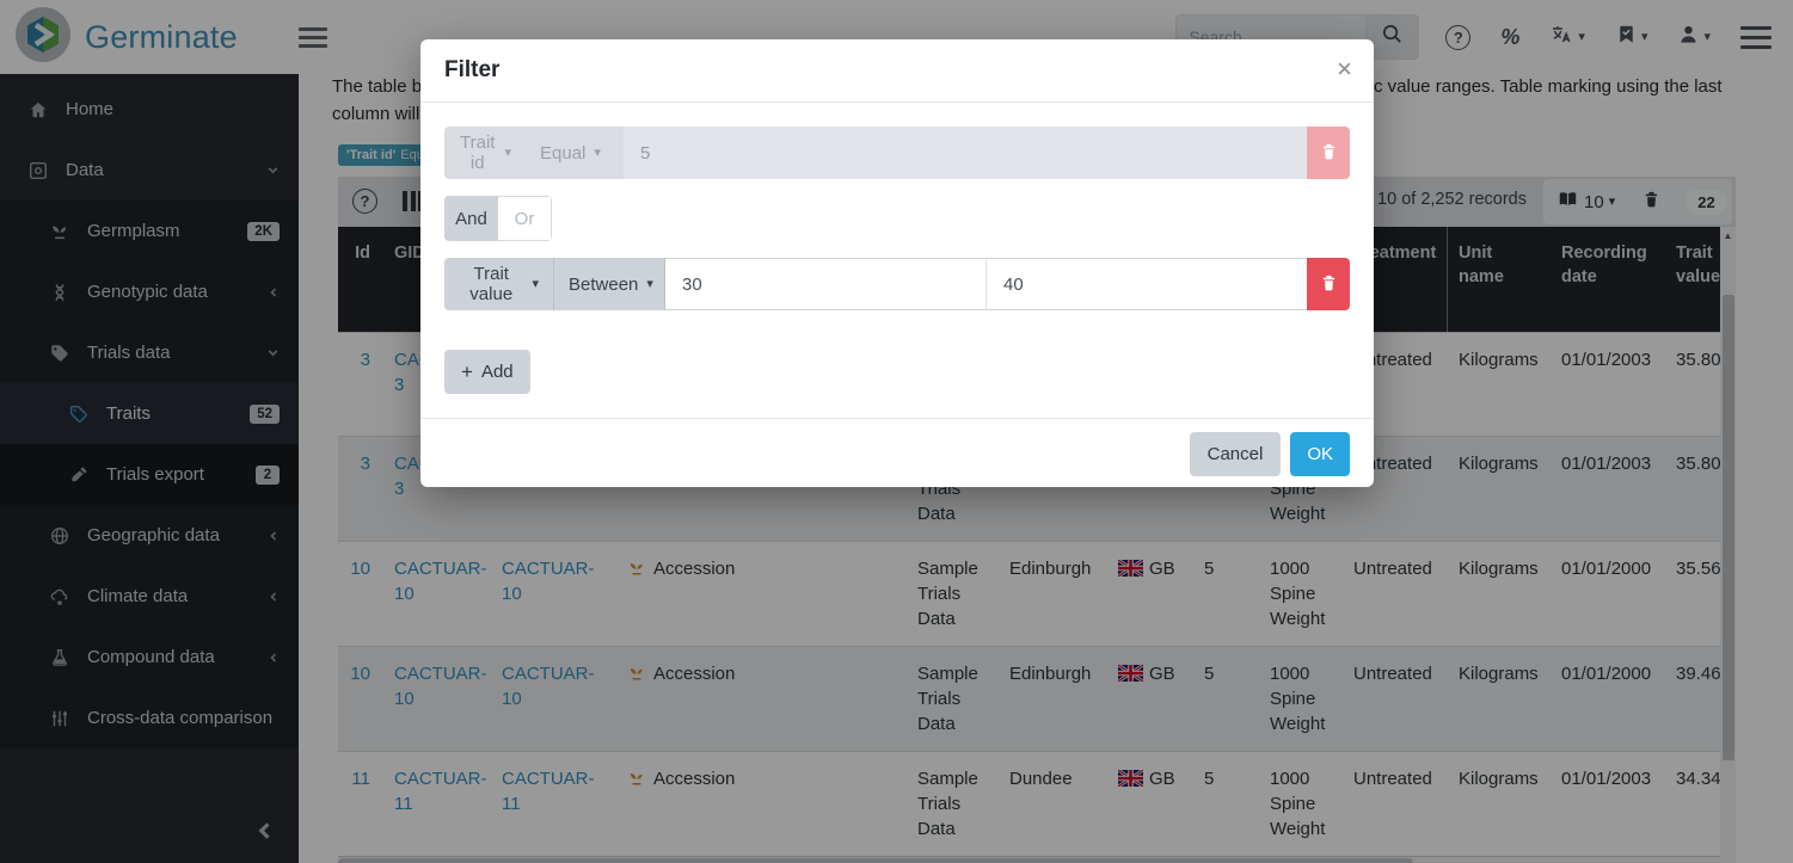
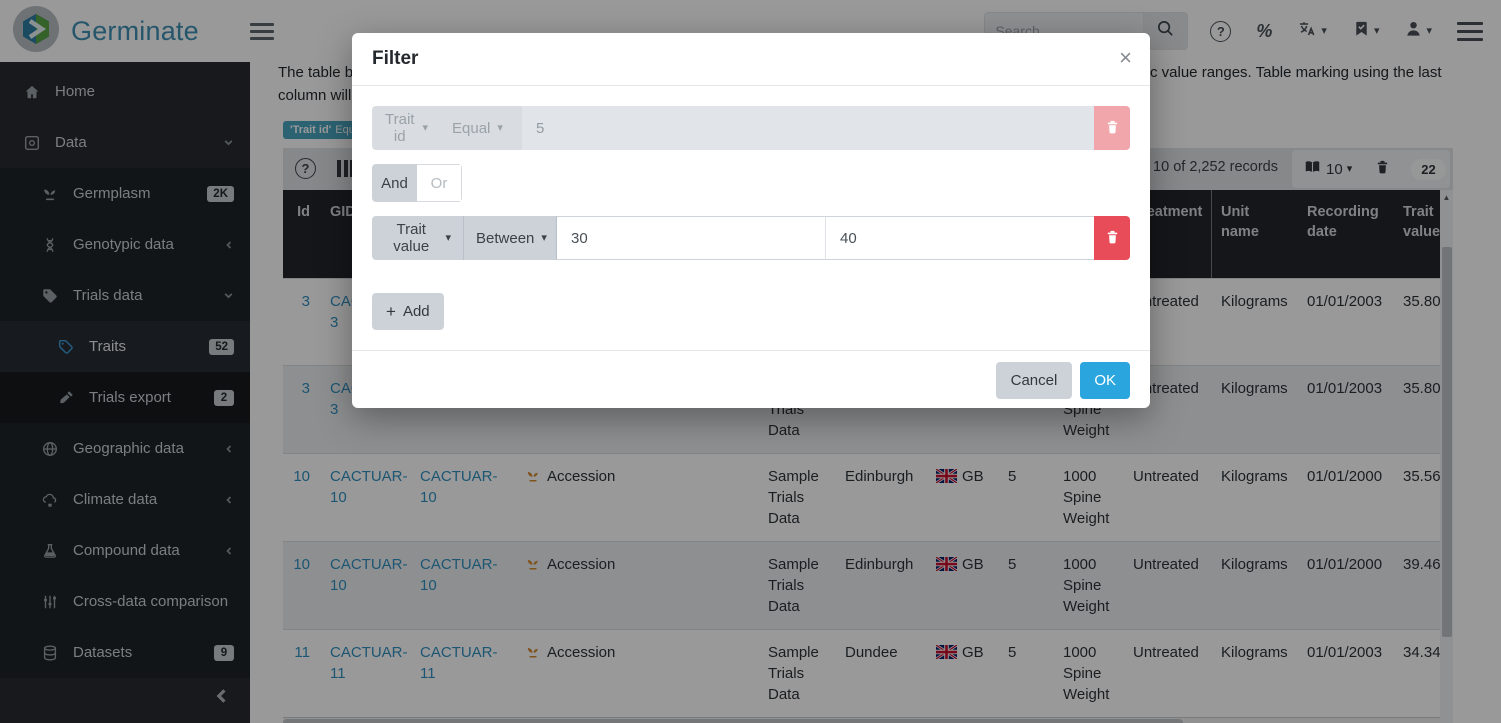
  Germinate
  Search
  ?
  %
  Home
  Data
  Germplasm
  2K
  Genotypic data
  Trials data
  Traits
  52
  Trials export
  2
  Geographic data
  Climate data
  Compound data
  Cross-data comparison
+ Datasets
+ 9
  The table b
  c value ranges. Table marking using the last
  column will
  'Trait id' Eq
  ?
  10 of 2,252 records
  10
  22
  Id
  GID
  eatment
  Unit name
  Recording date
  Trait value
  3
  treated
  Kilograms
  01/01/2003
  35.80
  3
  Spine Weight
  treated
  Kilograms
  01/01/2003
  35.80
  10
  CACTUAR-10
  CACTUAR-10
  Accession
  Sample Trials Data
  Edinburgh
  GB
  5
  1000 Spine Weight
  Untreated
  Kilograms
  01/01/2000
  35.56
  10
  CACTUAR-10
  CACTUAR-10
  Accession
  Sample Trials Data
  Edinburgh
  GB
  5
  1000 Spine Weight
  Untreated
  Kilograms
  01/01/2000
  39.46
  11
  CACTUAR-11
  CACTUAR-11
  Accession
  Sample Trials Data
  Dundee
  GB
  5
  1000 Spine Weight
  Untreated
  Kilograms
  01/01/2003
  34.34
  ▲
  Filter
  ×
  Trait id
  Equal
  5
  And
  Or
  Trait value
  Between
  30
  40
  Add
  Cancel
  OK
